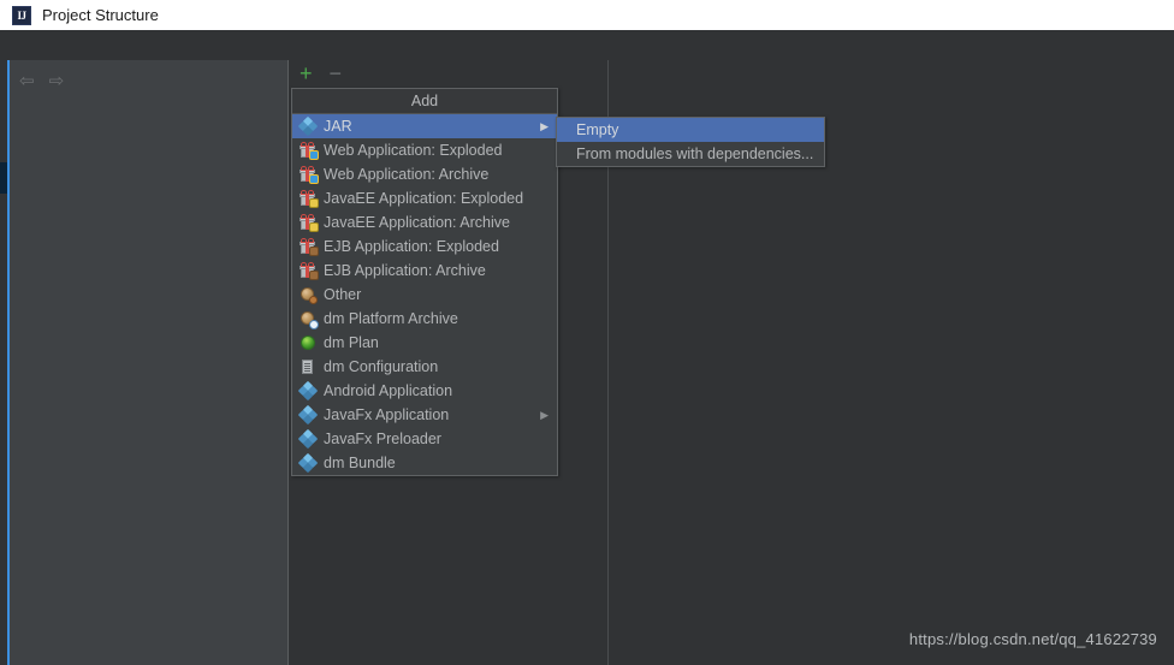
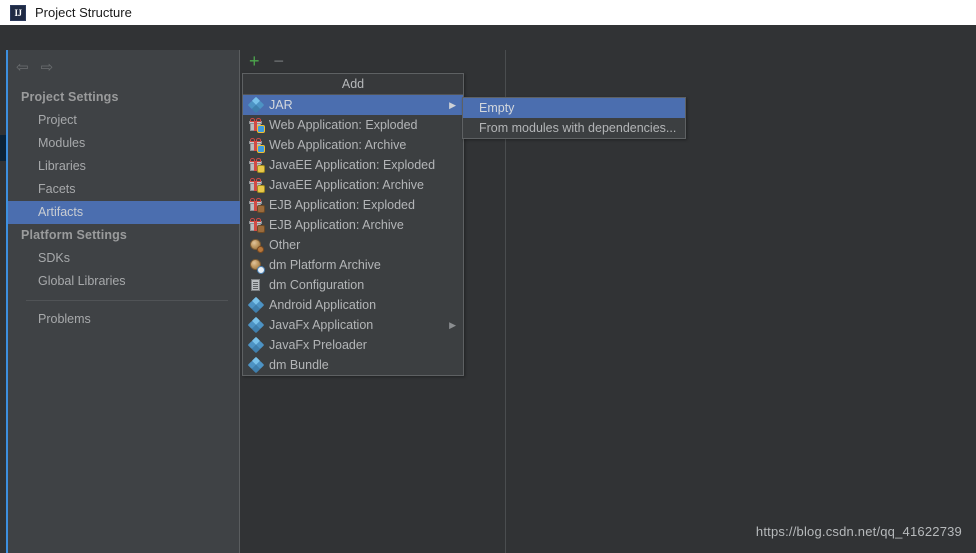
  IJ
  Project Structure
  ⇦
  ⇨
+ Project Settings
+ Project
+ Modules
+ Libraries
+ Facets
+ Artifacts
+ Platform Settings
+ SDKs
+ Global Libraries
+ Problems
  +
  −
  Add
  JAR
  ▶
  Web Application: Exploded
  Web Application: Archive
  JavaEE Application: Exploded
  JavaEE Application: Archive
  EJB Application: Exploded
  EJB Application: Archive
  Other
  dm Platform Archive
- dm Plan
  dm Configuration
  Android Application
  JavaFx Application
  ▶
  JavaFx Preloader
  dm Bundle
  Empty
  From modules with dependencies...
  https://blog.csdn.net/qq_41622739
